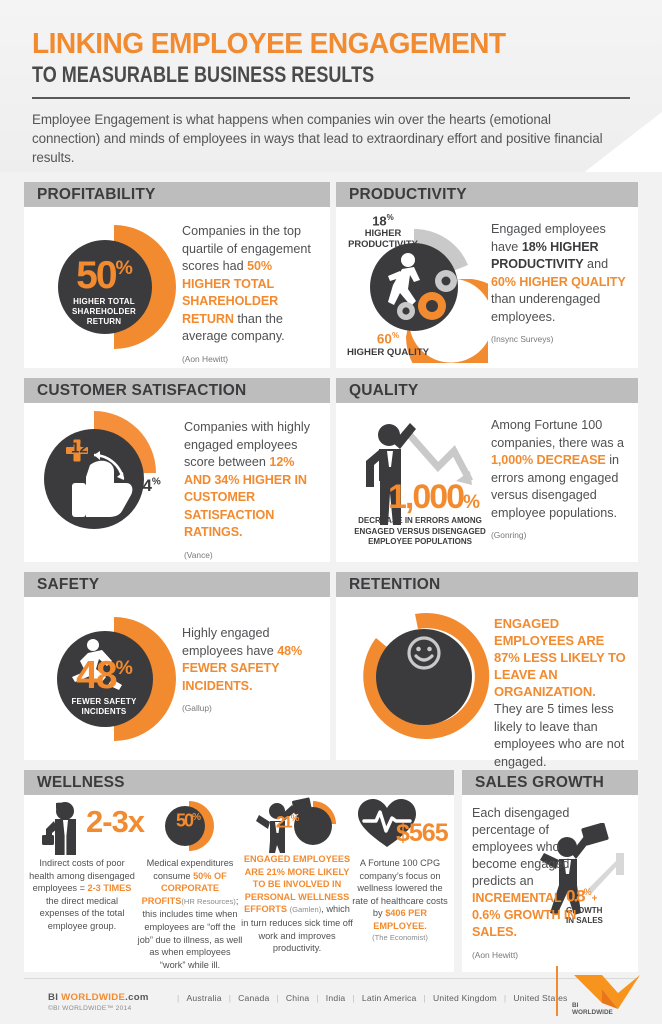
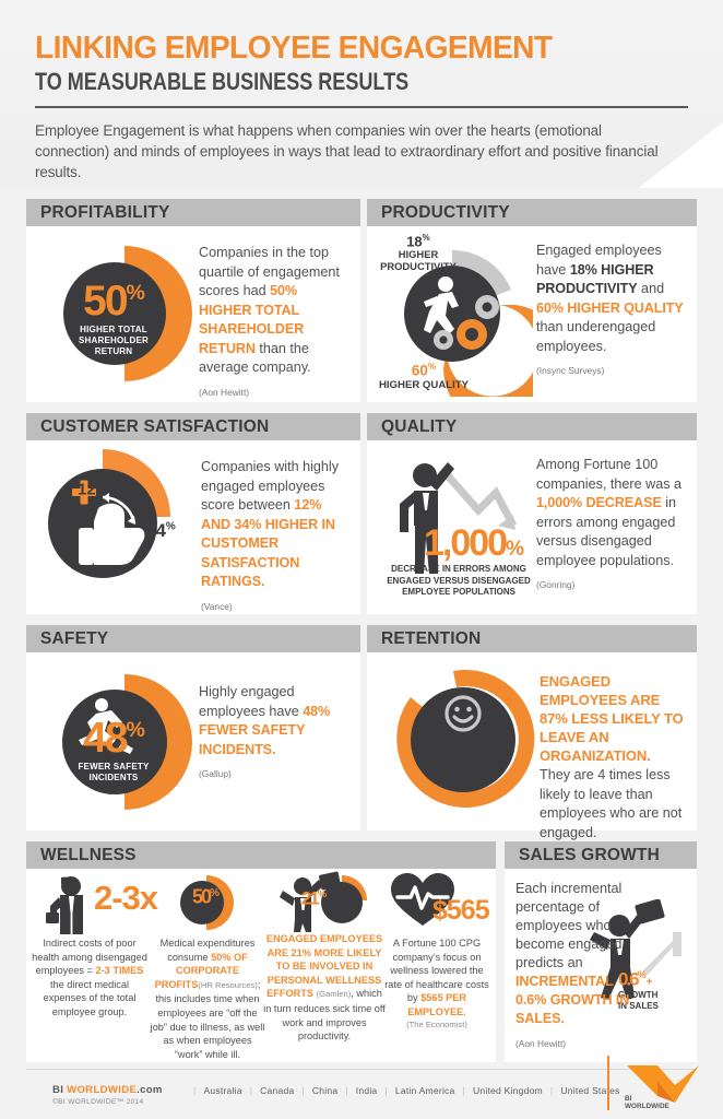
  LINKING EMPLOYEE ENGAGEMENT
  TO MEASURABLE BUSINESS RESULTS
  Employee Engagement is what happens when companies win over the hearts (emotional connection) and minds of employees in ways that lead to extraordinary effort and positive financial results.
  PROFITABILITY
  50%
  HIGHER TOTAL
  SHAREHOLDER RETURN
  Companies in the top quartile of engagement scores had 50% HIGHER TOTAL SHAREHOLDER RETURN than the average company.
  (Aon Hewitt)
  PRODUCTIVITY
  18%
  HIGHER
  PRODUCTIVITY
  60%
  HIGHER QUALITY
  Engaged employees have 18% HIGHER PRODUCTIVITY and 60% HIGHER QUALITY than underengaged employees.
  (Insync Surveys)
  CUSTOMER SATISFACTION
  12%
  34%
  Companies with highly engaged employees score between 12% AND 34% HIGHER IN CUSTOMER SATISFACTION RATINGS.
  (Vance)
  QUALITY
  1,000%
  DECREASE IN ERRORS AMONG
  ENGAGED VERSUS DISENGAGED
  EMPLOYEE POPULATIONS
  Among Fortune 100 companies, there was a 1,000% DECREASE in errors among engaged versus disengaged employee populations.
  (Gonring)
  SAFETY
  48%
  FEWER SAFETY
  INCIDENTS
  Highly engaged employees have 48% FEWER SAFETY INCIDENTS.
  (Gallup)
  RETENTION
  ENGAGED EMPLOYEES ARE 87% LESS LIKELY TO LEAVE AN ORGANIZATION.
- They are 5 times less likely to leave than employees who are not engaged.
+ They are 4 times less likely to leave than employees who are not engaged.
  WELLNESS
  Indirect costs of poor health among disengaged employees = 2-3 TIMES the direct medical expenses of the total employee group.
  2-3x
  Medical expenditures consume 50% OF CORPORATE PROFITS(HR Resources); this includes time when employees are “off the job” due to illness, as well as when employees “work” while ill.
  50%
  ENGAGED EMPLOYEES ARE 21% MORE LIKELY TO BE INVOLVED IN PERSONAL WELLNESS EFFORTS (Gamlen), which in turn reduces sick time off work and improves productivity.
  21%
- A Fortune 100 CPG company’s focus on wellness lowered the rate of healthcare costs by $406 PER EMPLOYEE.
+ A Fortune 100 CPG company’s focus on wellness lowered the rate of healthcare costs by $565 PER EMPLOYEE.
  (The Economist)
  $565
  SALES GROWTH
- 0.8%+
+ 0.6%+
  GROWTH
  IN SALES
- Each disengaged percentage of employees who become engaged predicts an INCREMENTAL 0.6% GROWTH IN SALES.
+ Each incremental percentage of employees who become engaged predicts an INCREMENTAL 0.6% GROWTH IN SALES.
  (Aon Hewitt)
  BI WORLDWIDE.com
  | Australia | Canada | China | India | Latin America | United Kingdom United Staes
